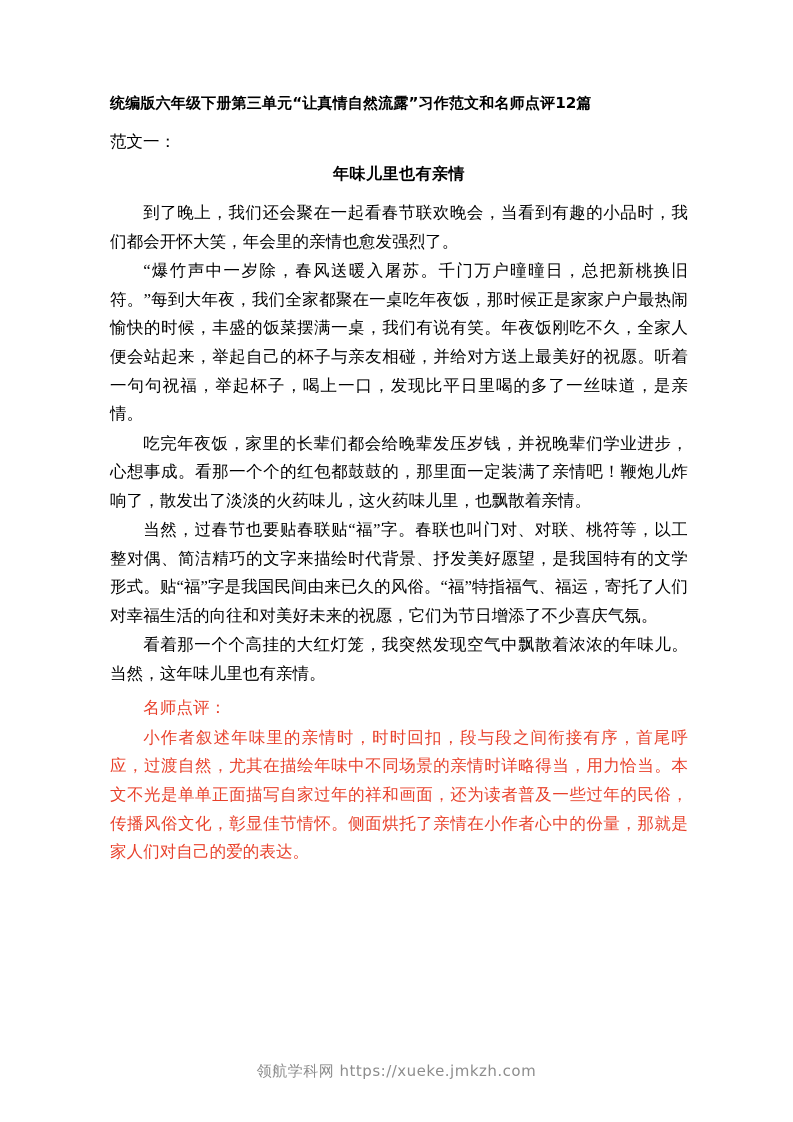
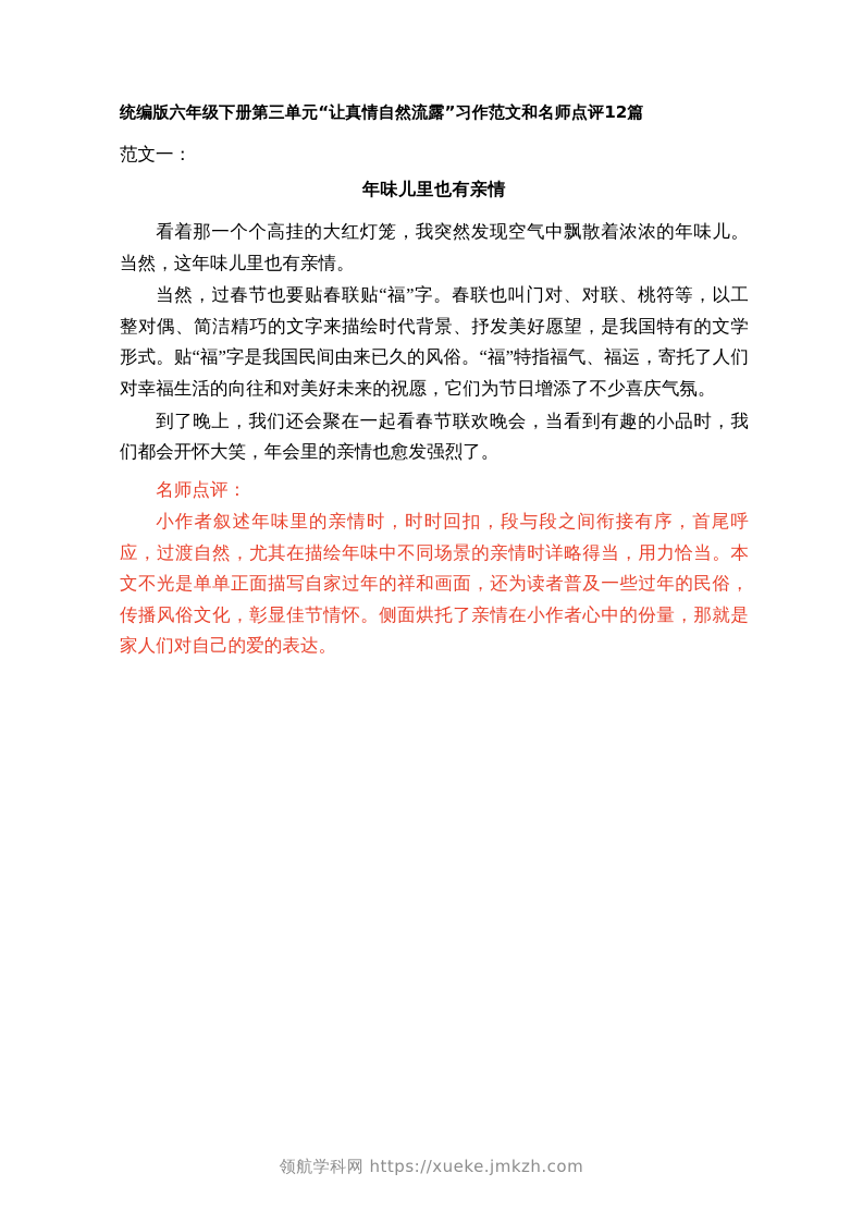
  统编版六年级下册第三单元“让真情自然流露”习作范文和名师点评12篇
  范文一：
  年味儿里也有亲情
- 到了晚上，我们还会聚在一起看春节联欢晚会，当看到有趣的小品时，我们都会开怀大笑，年会里的亲情也愈发强烈了。
+ 看着那一个个高挂的大红灯笼，我突然发现空气中飘散着浓浓的年味儿。当然，这年味儿里也有亲情。
- “爆竹声中一岁除，春风送暖入屠苏。千门万户曈曈日，总把新桃换旧符。”每到大年夜，我们全家都聚在一桌吃年夜饭，那时候正是家家户户最热闹愉快的时候，丰盛的饭菜摆满一桌，我们有说有笑。年夜饭刚吃不久，全家人便会站起来，举起自己的杯子与亲友相碰，并给对方送上最美好的祝愿。听着一句句祝福，举起杯子，喝上一口，发现比平日里喝的多了一丝味道，是亲情。
- 吃完年夜饭，家里的长辈们都会给晚辈发压岁钱，并祝晚辈们学业进步，心想事成。看那一个个的红包都鼓鼓的，那里面一定装满了亲情吧！鞭炮儿炸响了，散发出了淡淡的火药味儿，这火药味儿里，也飘散着亲情。
  当然，过春节也要贴春联贴“福”字。春联也叫门对、对联、桃符等，以工整对偶、简洁精巧的文字来描绘时代背景、抒发美好愿望，是我国特有的文学形式。贴“福”字是我国民间由来已久的风俗。“福”特指福气、福运，寄托了人们对幸福生活的向往和对美好未来的祝愿，它们为节日增添了不少喜庆气氛。
- 看着那一个个高挂的大红灯笼，我突然发现空气中飘散着浓浓的年味儿。当然，这年味儿里也有亲情。
+ 到了晚上，我们还会聚在一起看春节联欢晚会，当看到有趣的小品时，我们都会开怀大笑，年会里的亲情也愈发强烈了。
  名师点评：
  小作者叙述年味里的亲情时，时时回扣，段与段之间衔接有序，首尾呼应，过渡自然，尤其在描绘年味中不同场景的亲情时详略得当，用力恰当。本文不光是单单正面描写自家过年的祥和画面，还为读者普及一些过年的民俗，传播风俗文化，彰显佳节情怀。侧面烘托了亲情在小作者心中的份量，那就是家人们对自己的爱的表达。
  领航学科网 https://xueke.jmkzh.com
